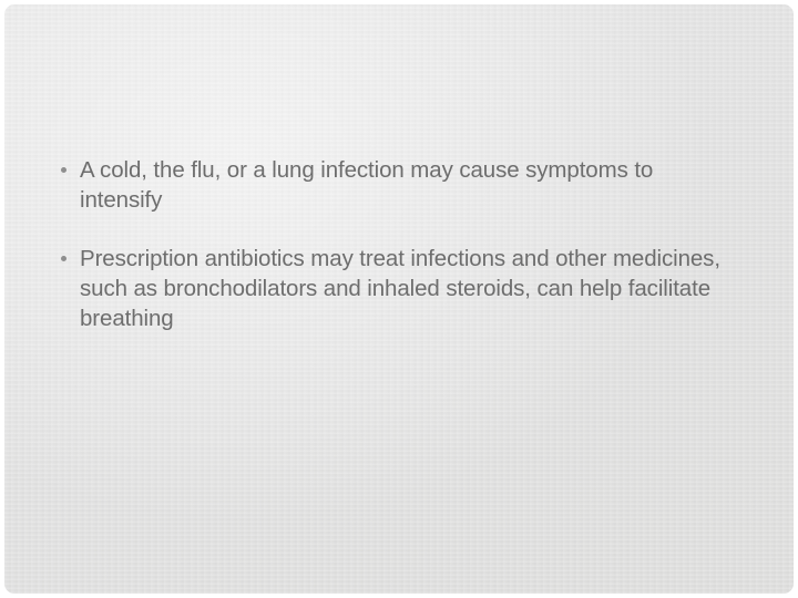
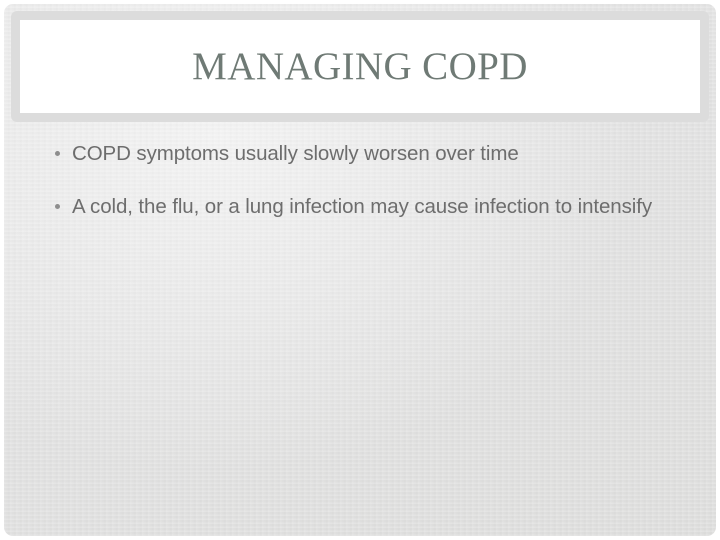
+ MANAGING COPD
+ COPD symptoms usually slowly worsen over time
- A cold, the flu, or a lung infection may cause symptoms to intensify
+ A cold, the flu, or a lung infection may cause infection to intensify
- Prescription antibiotics may treat infections and other medicines, such as bronchodilators and inhaled steroids, can help facilitate breathing
